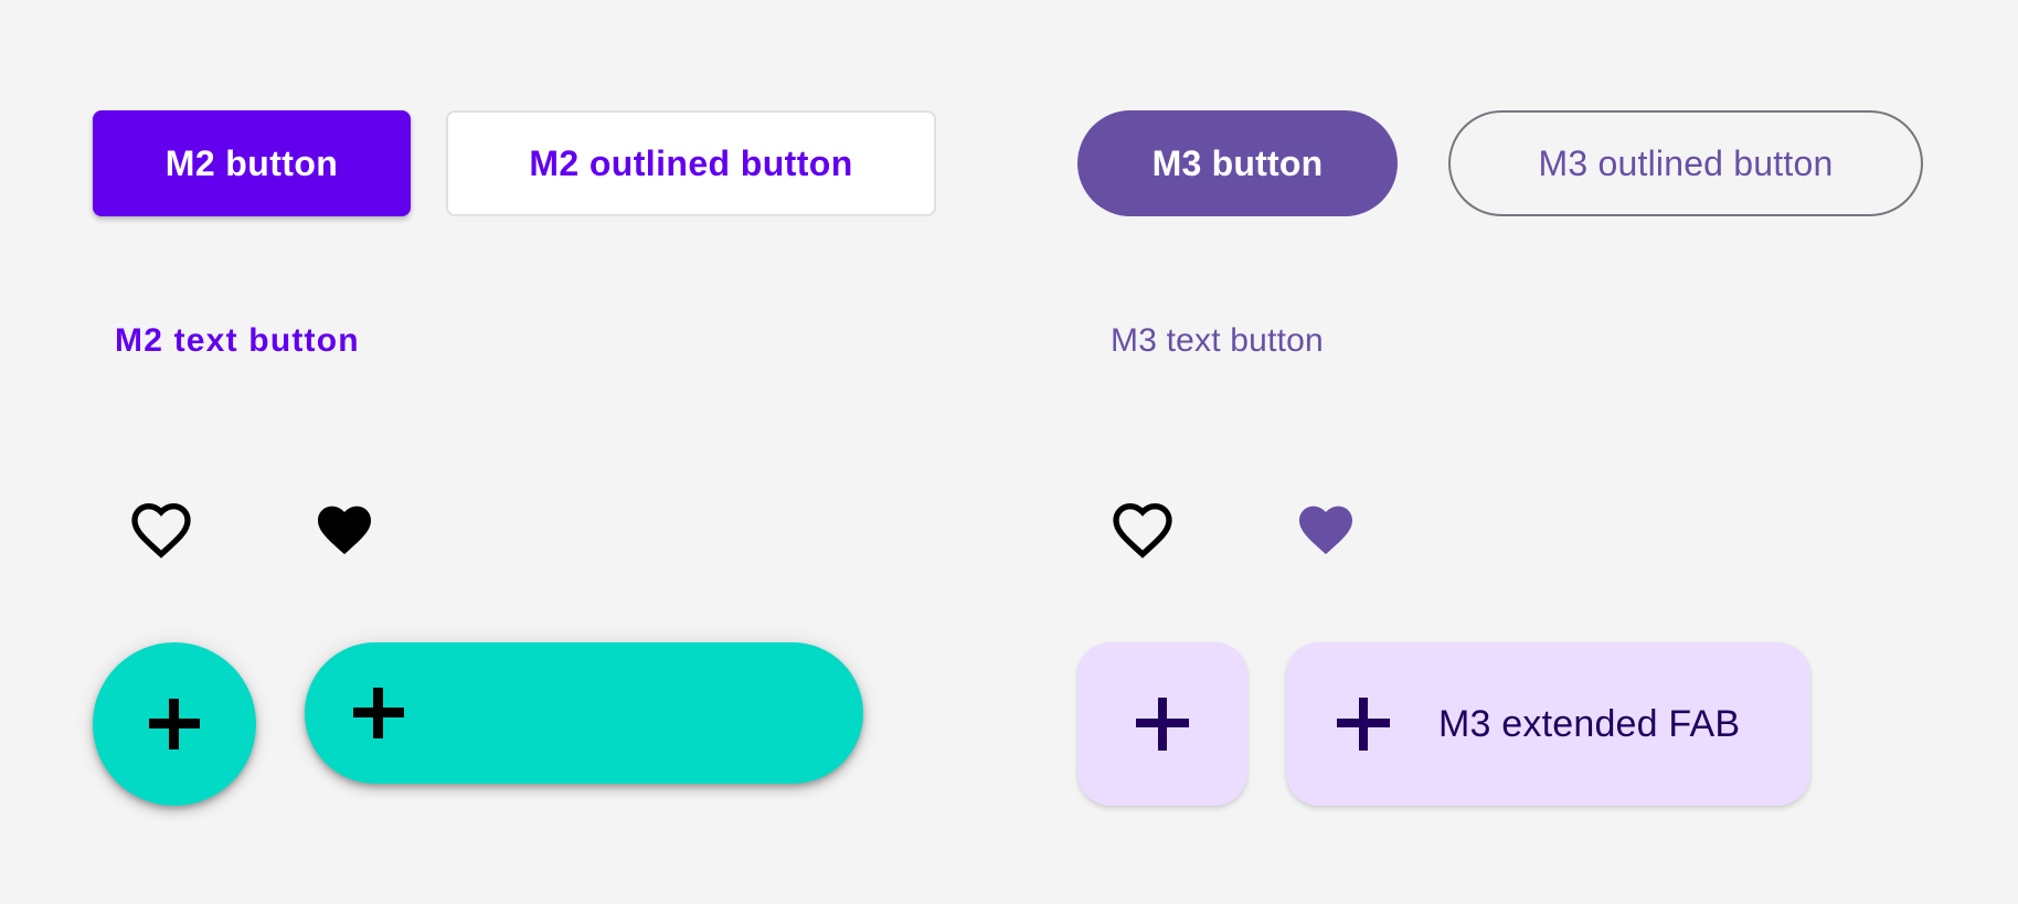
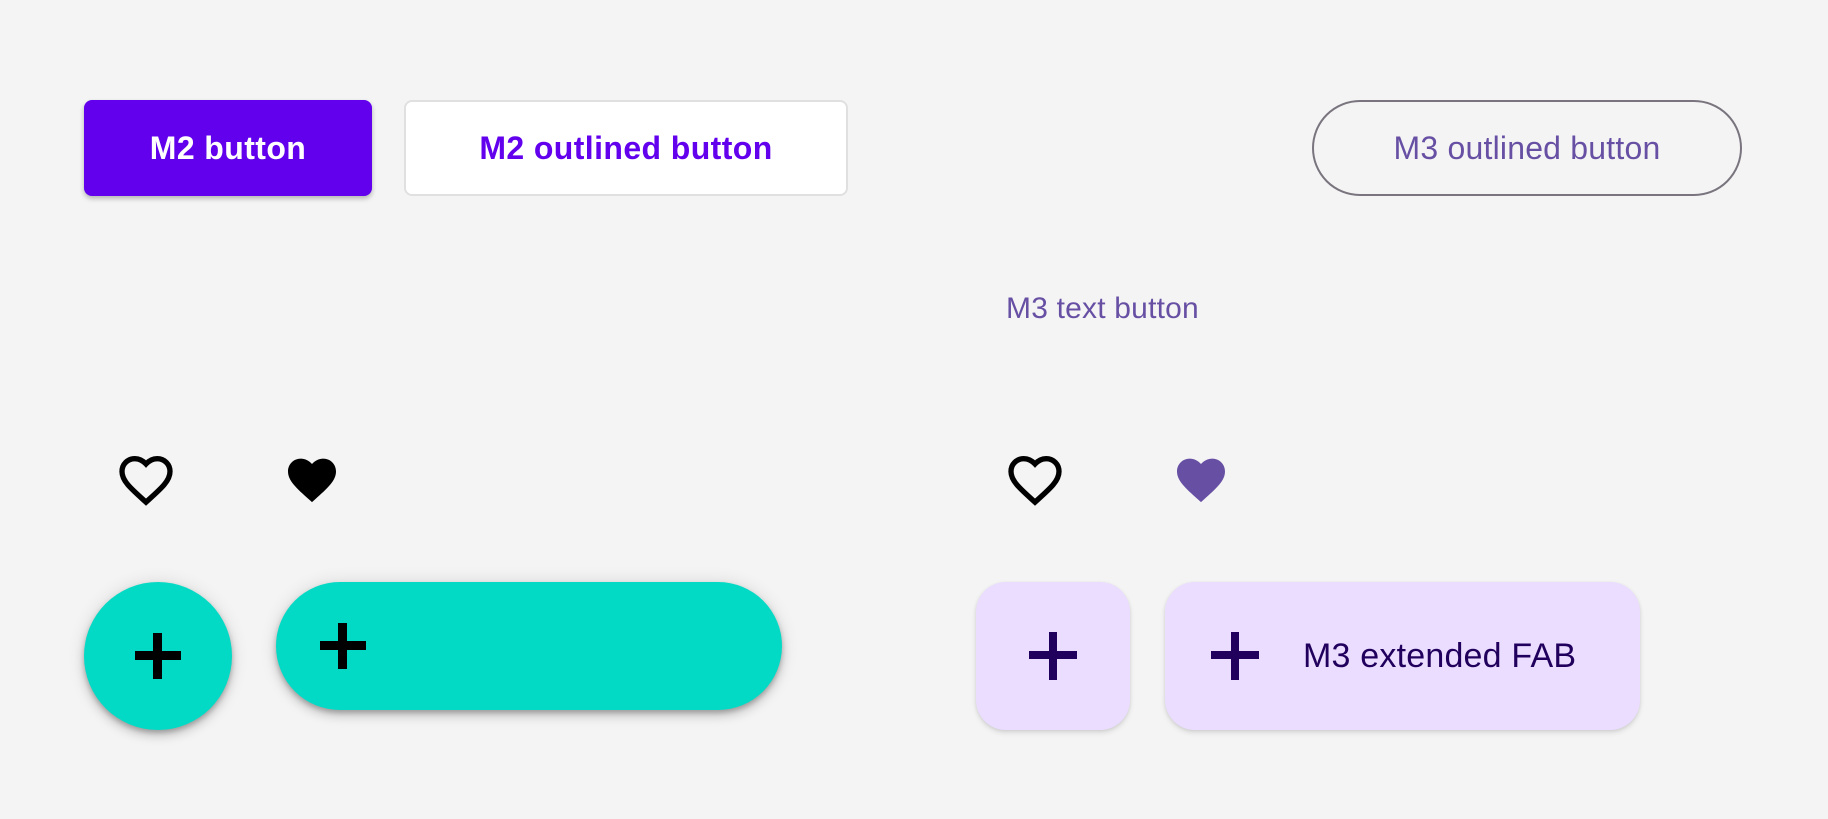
  M2 button
  M2 outlined button
- M2 text button
- M3 button
  M3 outlined button
  M3 text button
  M3 extended FAB
